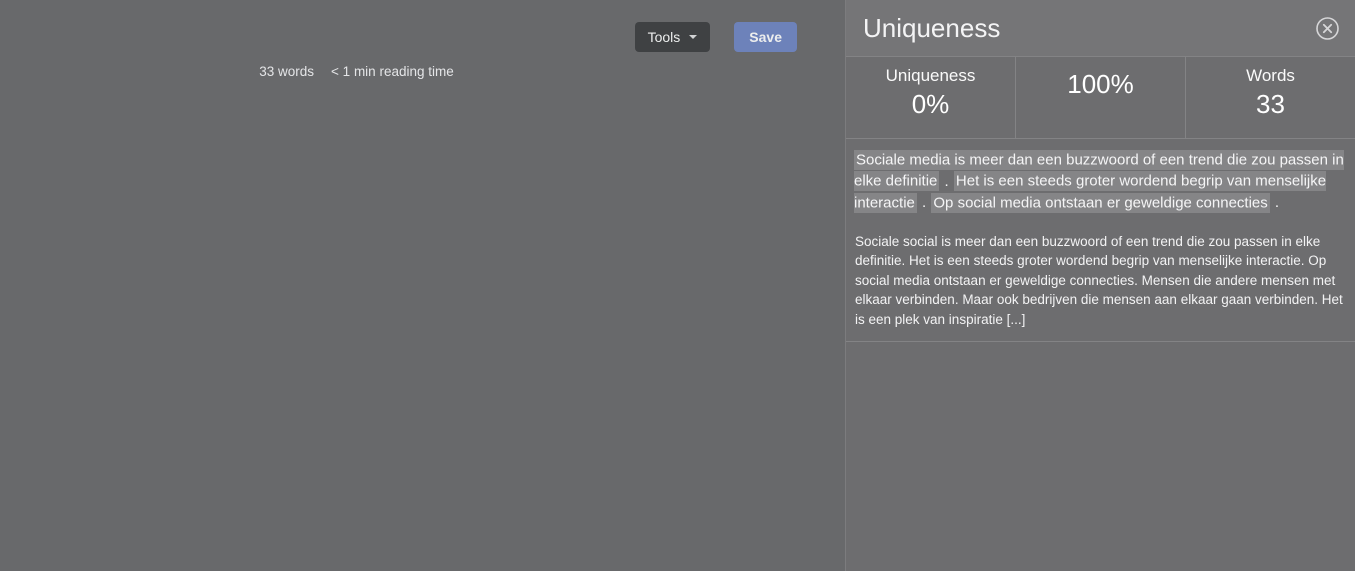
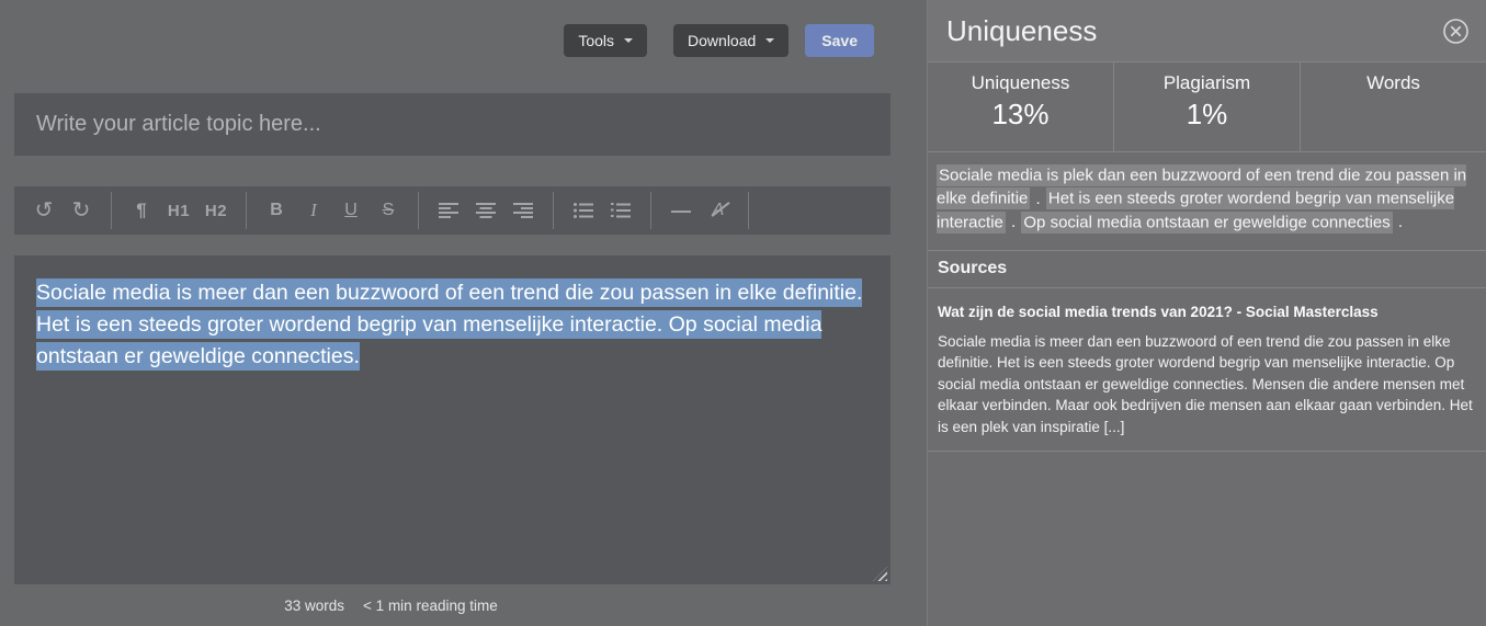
  Tools
+ Download
  Save
+ Write your article topic here...
+ ↺
+ ↻
+ ¶
+ H1
+ H2
+ B
+ I
+ U
+ S
+ —
+ Sociale media is meer dan een buzzwoord of een trend die zou passen in elke definitie. Het is een steeds groter wordend begrip van menselijke interactie. Op social media ontstaan er geweldige connecties.
  33 words
  < 1 min reading time
  Uniqueness
  Uniqueness
- 0%
+ 13%
+ Plagiarism
- 100%
+ 1%
  Words
- 33
- Sociale media is meer dan een buzzwoord of een trend die zou passen in elke definitie . Het is een steeds groter wordend begrip van menselijke interactie . Op social media ontstaan er geweldige connecties .
+ Sociale media is plek dan een buzzwoord of een trend die zou passen in elke definitie . Het is een steeds groter wordend begrip van menselijke interactie . Op social media ontstaan er geweldige connecties .
+ Sources
+ Wat zijn de social media trends van 2021? - Social Masterclass
- Sociale social is meer dan een buzzwoord of een trend die zou passen in elke definitie. Het is een steeds groter wordend begrip van menselijke interactie. Op social media ontstaan er geweldige connecties. Mensen die andere mensen met elkaar verbinden. Maar ook bedrijven die mensen aan elkaar gaan verbinden. Het is een plek van inspiratie [...]
+ Sociale media is meer dan een buzzwoord of een trend die zou passen in elke definitie. Het is een steeds groter wordend begrip van menselijke interactie. Op social media ontstaan er geweldige connecties. Mensen die andere mensen met elkaar verbinden. Maar ook bedrijven die mensen aan elkaar gaan verbinden. Het is een plek van inspiratie [...]
